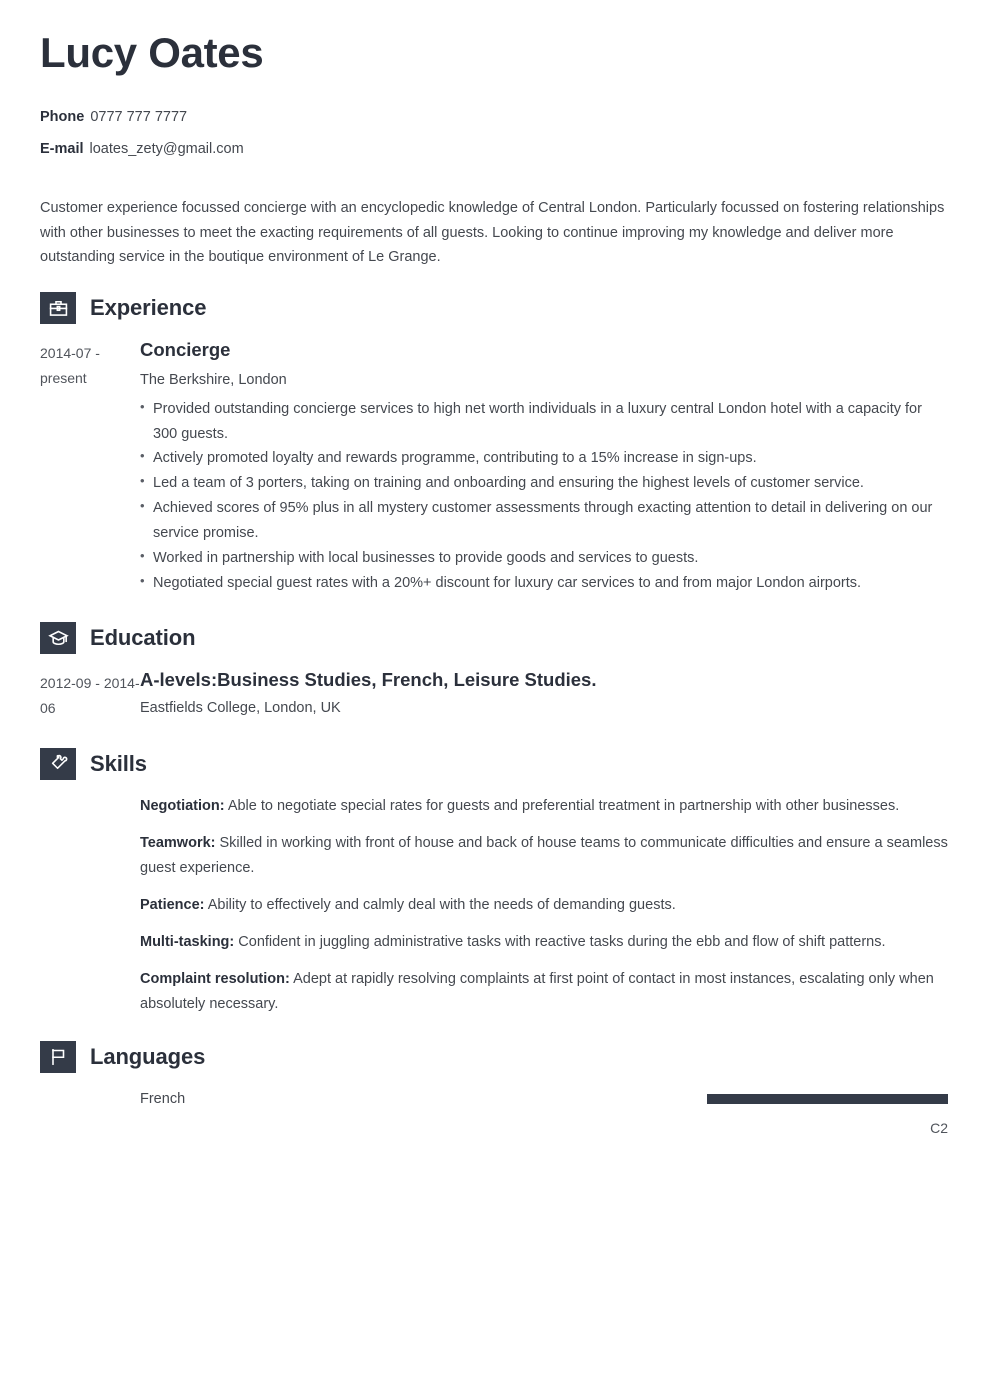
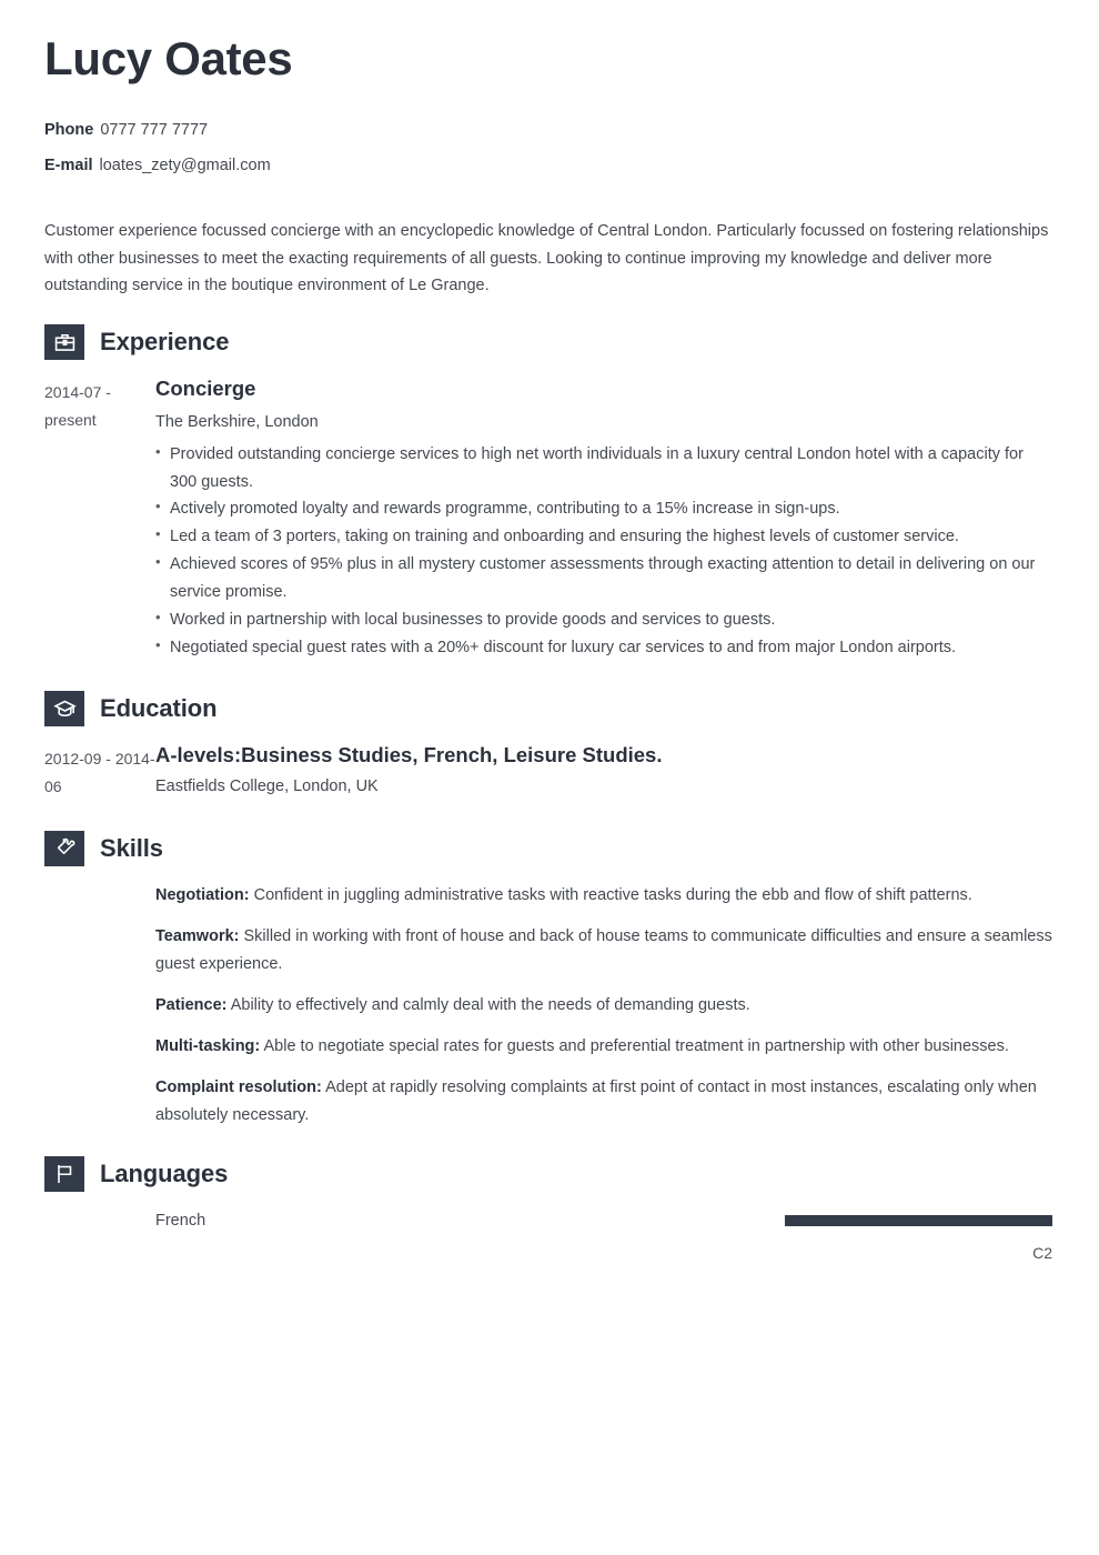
  Lucy Oates
  Phone 0777 777 7777
  E-mail loates_zety@gmail.com
  Customer experience focussed concierge with an encyclopedic knowledge of Central London. Particularly focussed on fostering relationships with other businesses to meet the exacting requirements of all guests. Looking to continue improving my knowledge and deliver more outstanding service in the boutique environment of Le Grange.
  Experience
  2014-07 - present
  Concierge
  The Berkshire, London
  Provided outstanding concierge services to high net worth individuals in a luxury central London hotel with a capacity for 300 guests.
  Actively promoted loyalty and rewards programme, contributing to a 15% increase in sign-ups.
  Led a team of 3 porters, taking on training and onboarding and ensuring the highest levels of customer service.
  Achieved scores of 95% plus in all mystery customer assessments through exacting attention to detail in delivering on our service promise.
  Worked in partnership with local businesses to provide goods and services to guests.
  Negotiated special guest rates with a 20%+ discount for luxury car services to and from major London airports.
  Education
  2012-09 - 2014-06
  A-levels:Business Studies, French, Leisure Studies.
  Eastfields College, London, UK
  Skills
- Negotiation: Able to negotiate special rates for guests and preferential treatment in partnership with other businesses.
+ Negotiation: Confident in juggling administrative tasks with reactive tasks during the ebb and flow of shift patterns.
  Teamwork: Skilled in working with front of house and back of house teams to communicate difficulties and ensure a seamless guest experience.
  Patience: Ability to effectively and calmly deal with the needs of demanding guests.
- Multi-tasking: Confident in juggling administrative tasks with reactive tasks during the ebb and flow of shift patterns.
+ Multi-tasking: Able to negotiate special rates for guests and preferential treatment in partnership with other businesses.
  Complaint resolution: Adept at rapidly resolving complaints at first point of contact in most instances, escalating only when absolutely necessary.
  Languages
  French
  C2
